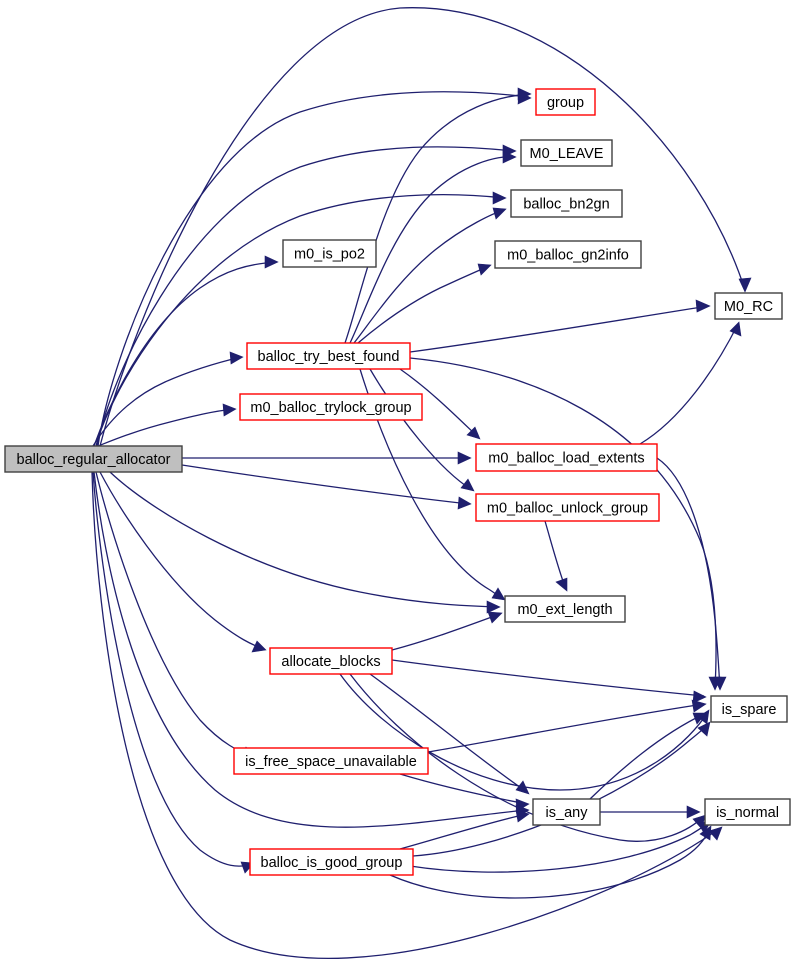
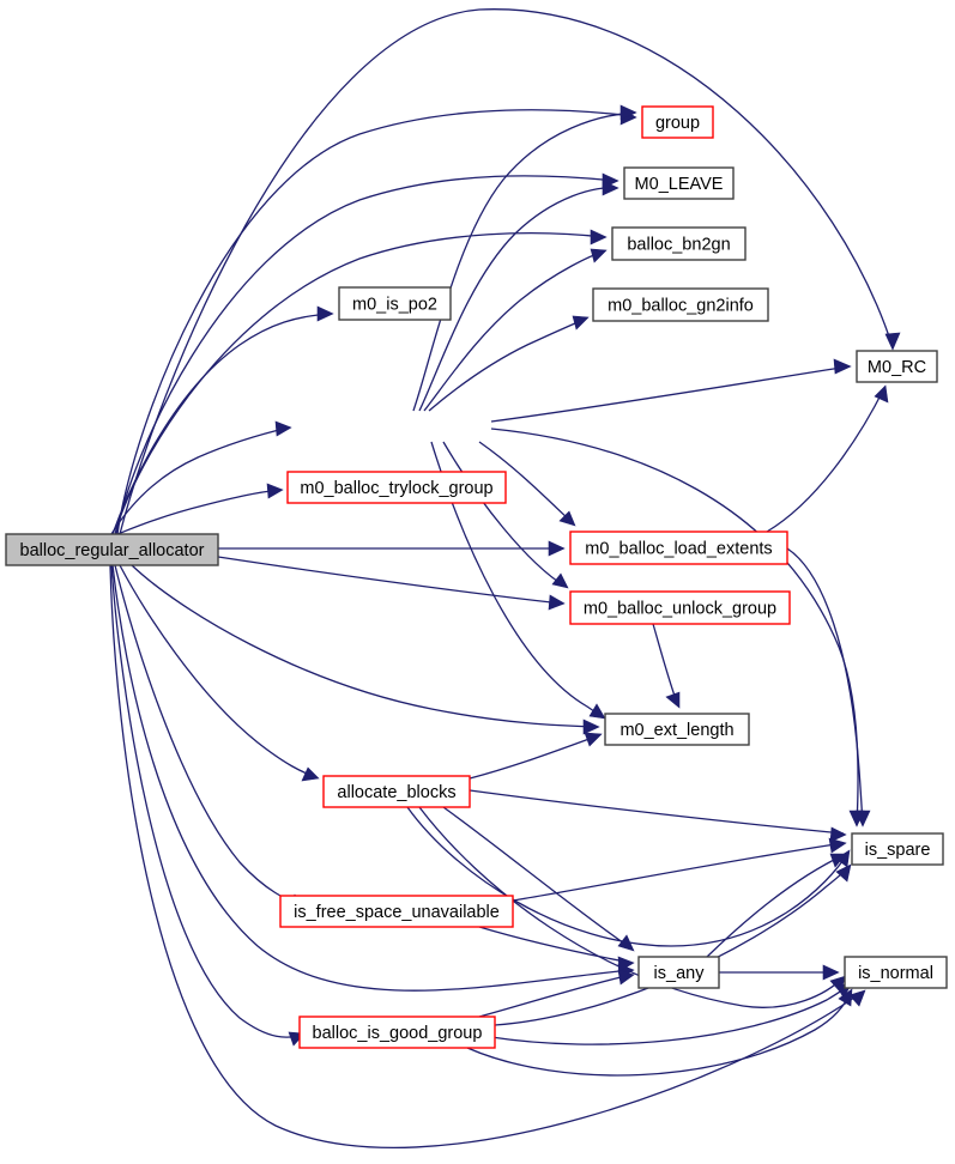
  balloc_regular_allocator
  group
  M0_LEAVE
  balloc_bn2gn
  m0_is_po2
  m0_balloc_gn2info
  M0_RC
- balloc_try_best_found
  m0_balloc_trylock_group
  m0_balloc_load_extents
  m0_balloc_unlock_group
  m0_ext_length
  allocate_blocks
  is_spare
  is_free_space_unavailable
  is_any
  is_normal
  balloc_is_good_group
